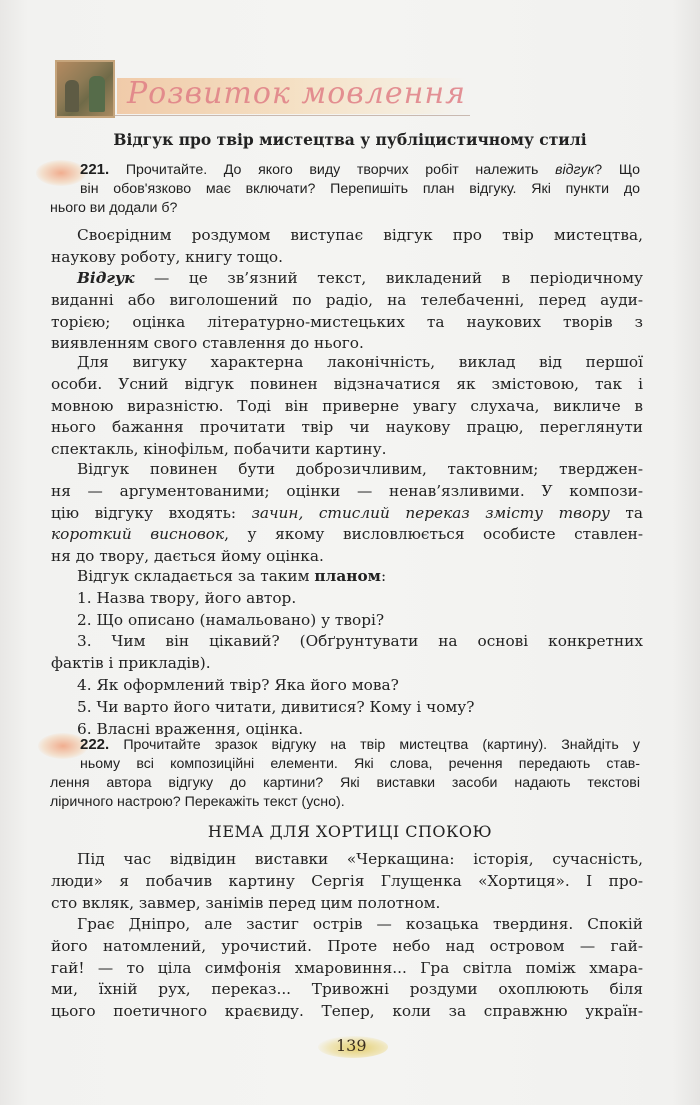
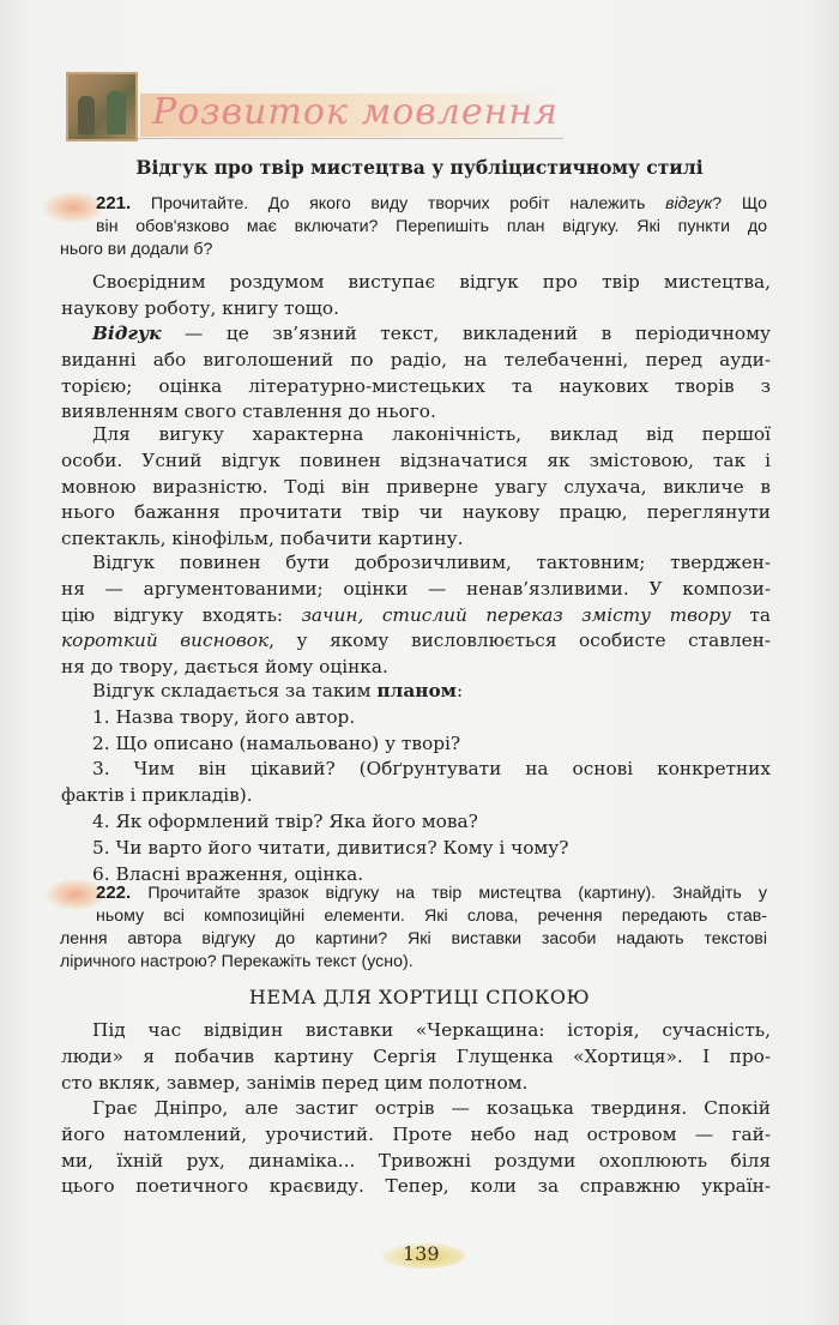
  Розвиток мовлення
  Відгук про твір мистецтва у публіцистичному стилі
  221. Прочитайте. До якого виду творчих робіт належить відгук? Що
  він обов'язково має включати? Перепишіть план відгуку. Які пункти до
  нього ви додали б?
  Своєрідним роздумом виступає відгук про твір мистецтва,
  наукову роботу, книгу тощо.
  Відгук — це зв’язний текст, викладений в періодичному
  виданні або виголошений по радіо, на телебаченні, перед ауди-
  торією; оцінка літературно-мистецьких та наукових творів з
  виявленням свого ставлення до нього.
  Для вигуку характерна лаконічність, виклад від першої
  особи. Усний відгук повинен відзначатися як змістовою, так і
  мовною виразністю. Тоді він приверне увагу слухача, викличе в
  нього бажання прочитати твір чи наукову працю, переглянути
  спектакль, кінофільм, побачити картину.
  Відгук повинен бути доброзичливим, тактовним; тверджен-
  ня — аргументованими; оцінки — ненав’язливими. У компози-
  цію відгуку входять: зачин, стислий переказ змісту твору та
  короткий висновок, у якому висловлюється особисте ставлен-
  ня до твору, дається йому оцінка.
  Відгук складається за таким планом:
  1. Назва твору, його автор.
  2. Що описано (намальовано) у творі?
  3. Чим він цікавий? (Обґрунтувати на основі конкретних
  фактів і прикладів).
  4. Як оформлений твір? Яка його мова?
  5. Чи варто його читати, дивитися? Кому і чому?
  6. Власні враження, оцінка.
  222. Прочитайте зразок відгуку на твір мистецтва (картину). Знайдіть у
  ньому всі композиційні елементи. Які слова, речення передають став-
  лення автора відгуку до картини? Які виставки засоби надають текстові
  ліричного настрою? Перекажіть текст (усно).
  НЕМА ДЛЯ ХОРТИЦІ СПОКОЮ
  Під час відвідин виставки «Черкащина: історія, сучасність,
  люди» я побачив картину Сергія Глущенка «Хортиця». І про-
  сто вкляк, завмер, занімів перед цим полотном.
  Грає Дніпро, але застиг острів — козацька твердиня. Спокій
  його натомлений, урочистий. Проте небо над островом — гай-
- гай! — то ціла симфонія хмаровиння... Гра світла поміж хмара-
- ми, їхній рух, переказ... Тривожні роздуми охоплюють біля
+ ми, їхній рух, динаміка... Тривожні роздуми охоплюють біля
  цього поетичного краєвиду. Тепер, коли за справжню україн-
  139
